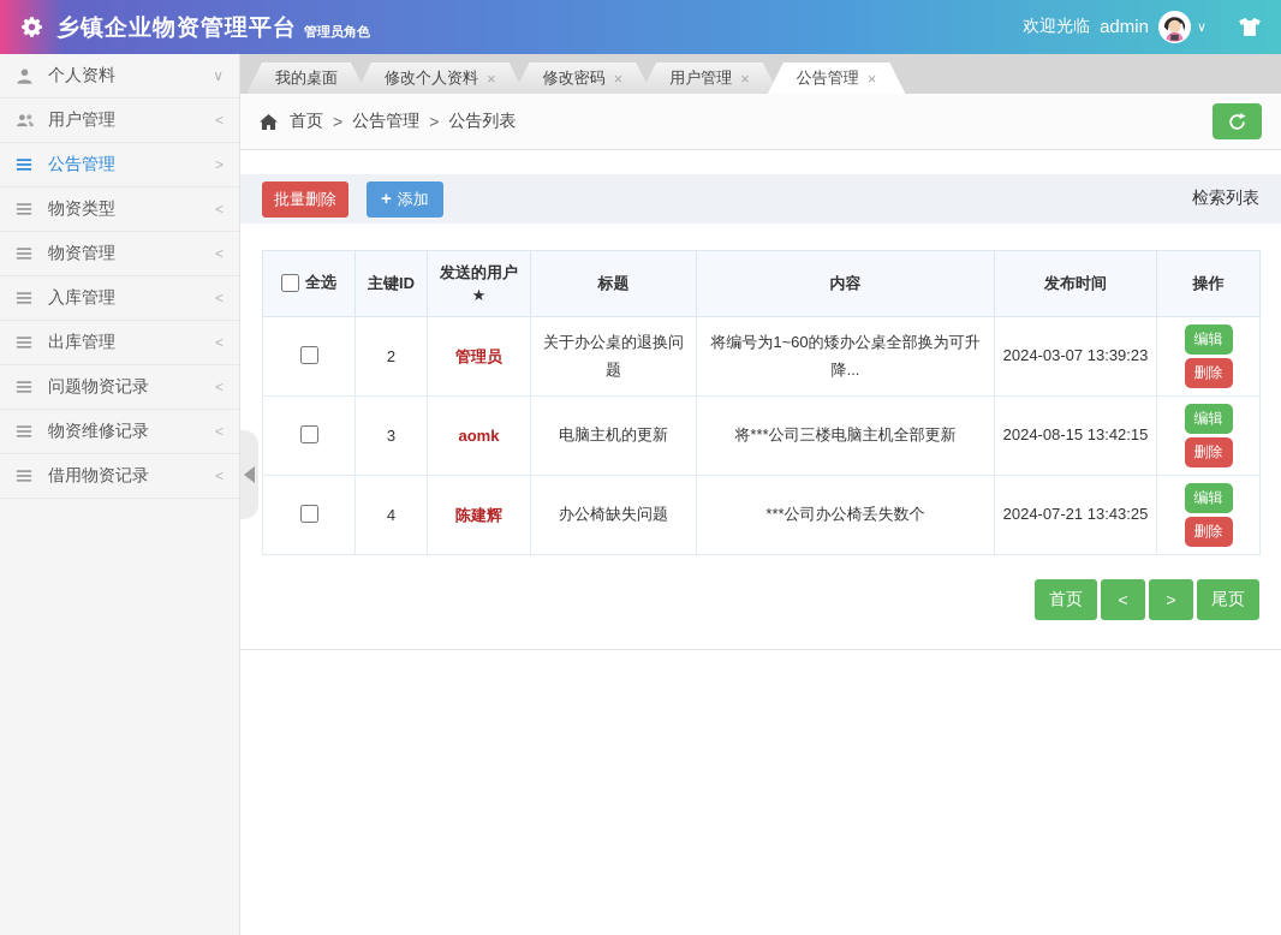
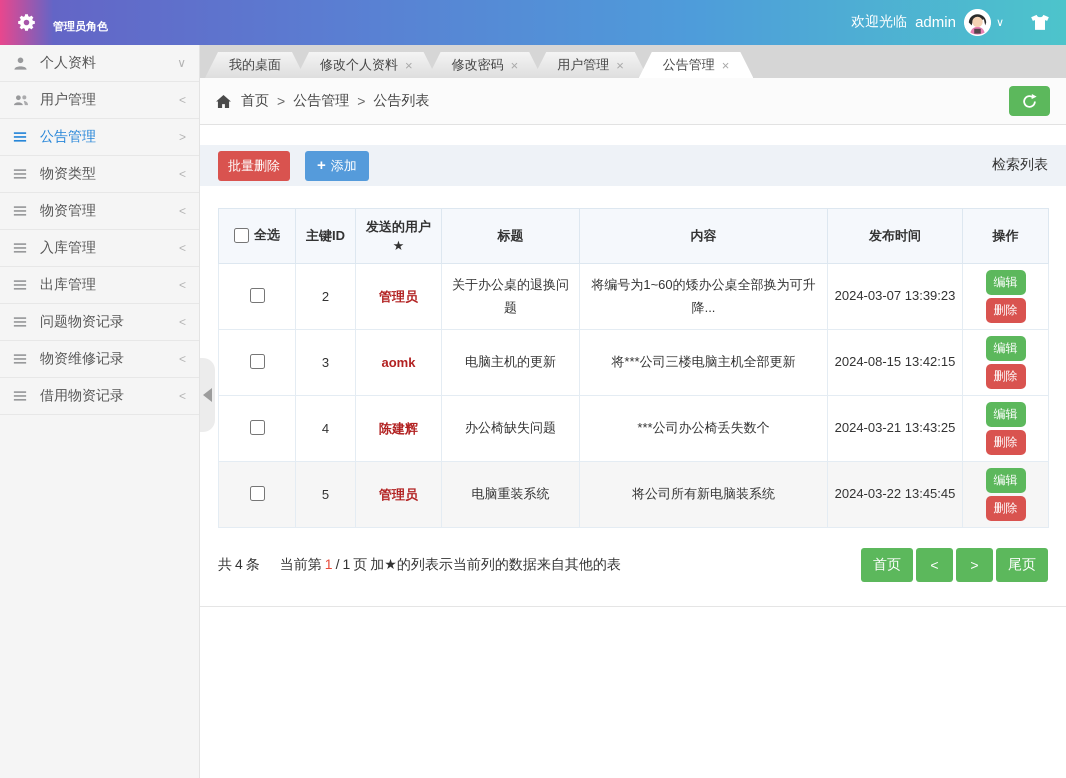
- 乡镇企业物资管理平台
  管理员角色
  欢迎光临
  admin
  ∨
  个人资料
  ∨
  用户管理
  <
  公告管理
  >
  物资类型
  <
  物资管理
  <
  入库管理
  <
  出库管理
  <
  问题物资记录
  <
  物资维修记录
  <
  借用物资记录
  <
  我的桌面
  修改个人资料
  ×
  修改密码
  ×
  用户管理
  ×
  公告管理
  ×
  首页
  >
  公告管理
  >
  公告列表
  批量删除
  +
  添加
  检索列表
  全选	主键ID	发送的用户★	标题	内容	发布时间	操作
  	2	管理员	关于办公桌的退换问题	将编号为1~60的矮办公桌全部换为可升降...	2024-03-07 13:39:23	编辑删除
  	3	aomk	电脑主机的更新	将***公司三楼电脑主机全部更新	2024-08-15 13:42:15	编辑删除
- 	4	陈建辉	办公椅缺失问题	***公司办公椅丢失数个	2024-07-21 13:43:25	编辑删除
+ 	4	陈建辉	办公椅缺失问题	***公司办公椅丢失数个	2024-03-21 13:43:25	编辑删除
+ 	5	管理员	电脑重装系统	将公司所有新电脑装系统	2024-03-22 13:45:45	编辑删除
+ 共 4 条 当前第 1 / 1 页 加★的列表示当前列的数据来自其他的表
  首页
  <
  >
  尾页
